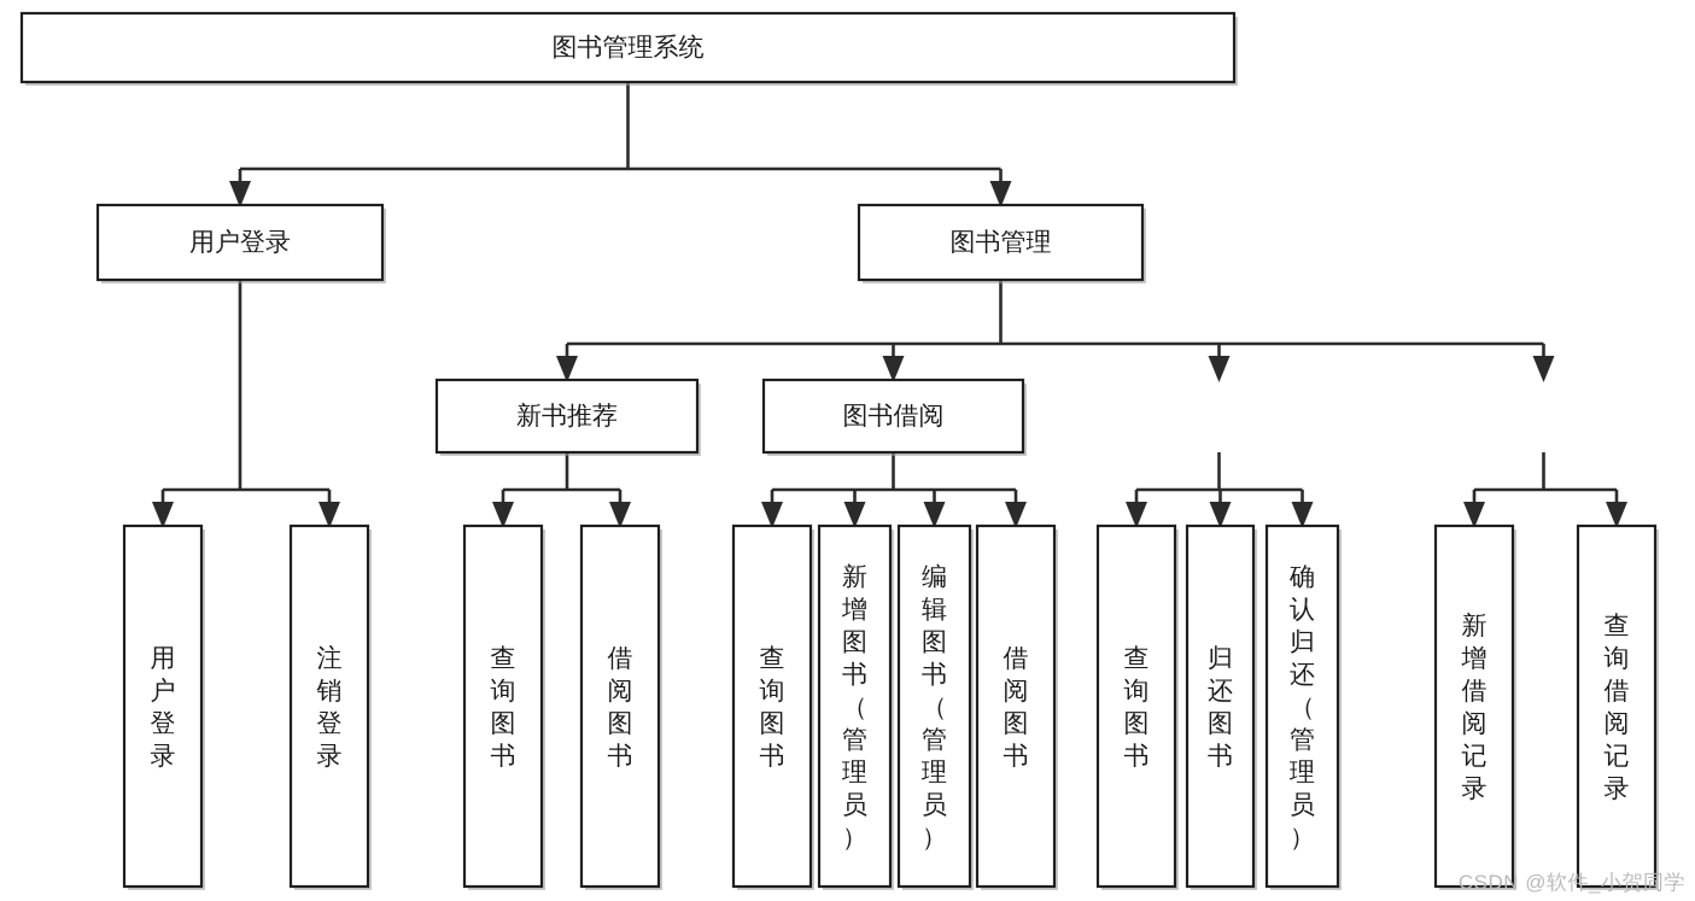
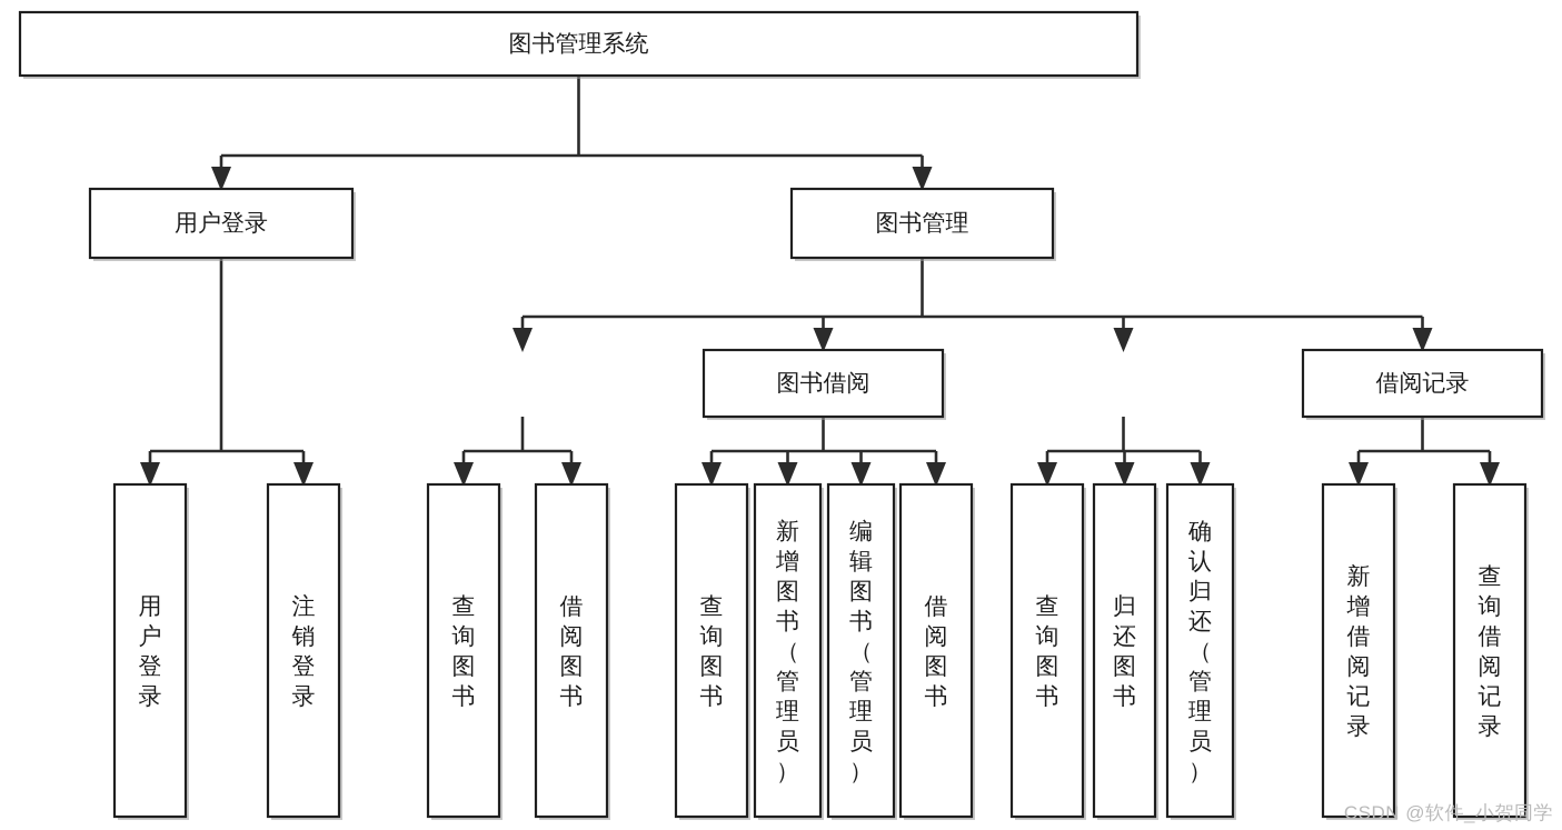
  图书管理系统
  用户登录
  图书管理
- 新书推荐
  图书借阅
+ 借阅记录
  用户登录
  注销登录
  查询图书
  借阅图书
  查询图书
  新增图书（管理员）
  编辑图书（管理员）
  借阅图书
  查询图书
  归还图书
  确认归还（管理员）
  新增借阅记录
  查询借阅记录
  CSDN @软件_小贺同学
